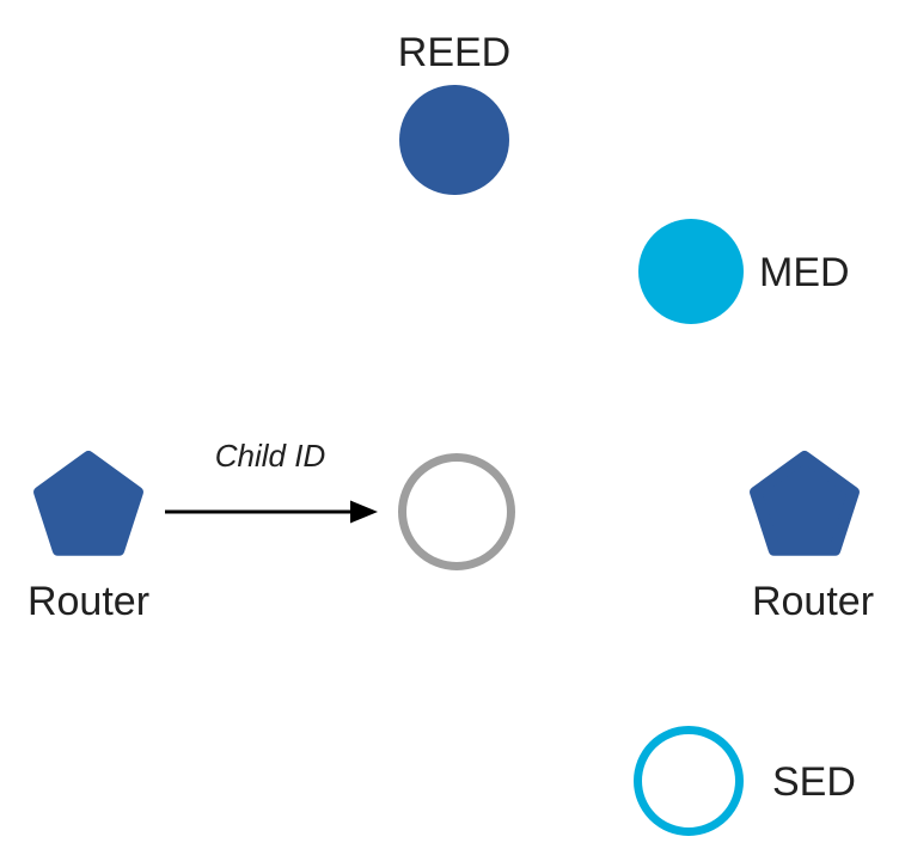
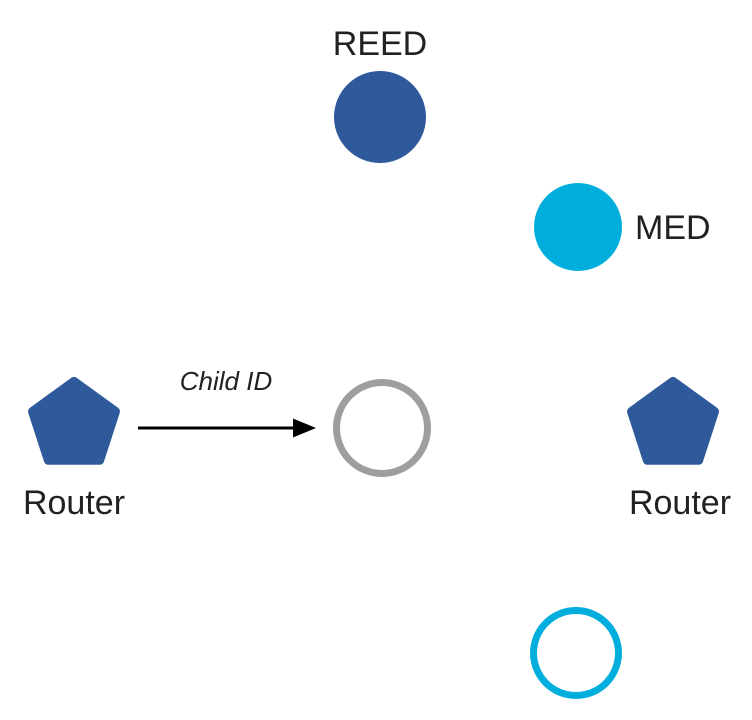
  REED
  MED
  Router
  Child ID
  Router
- SED
